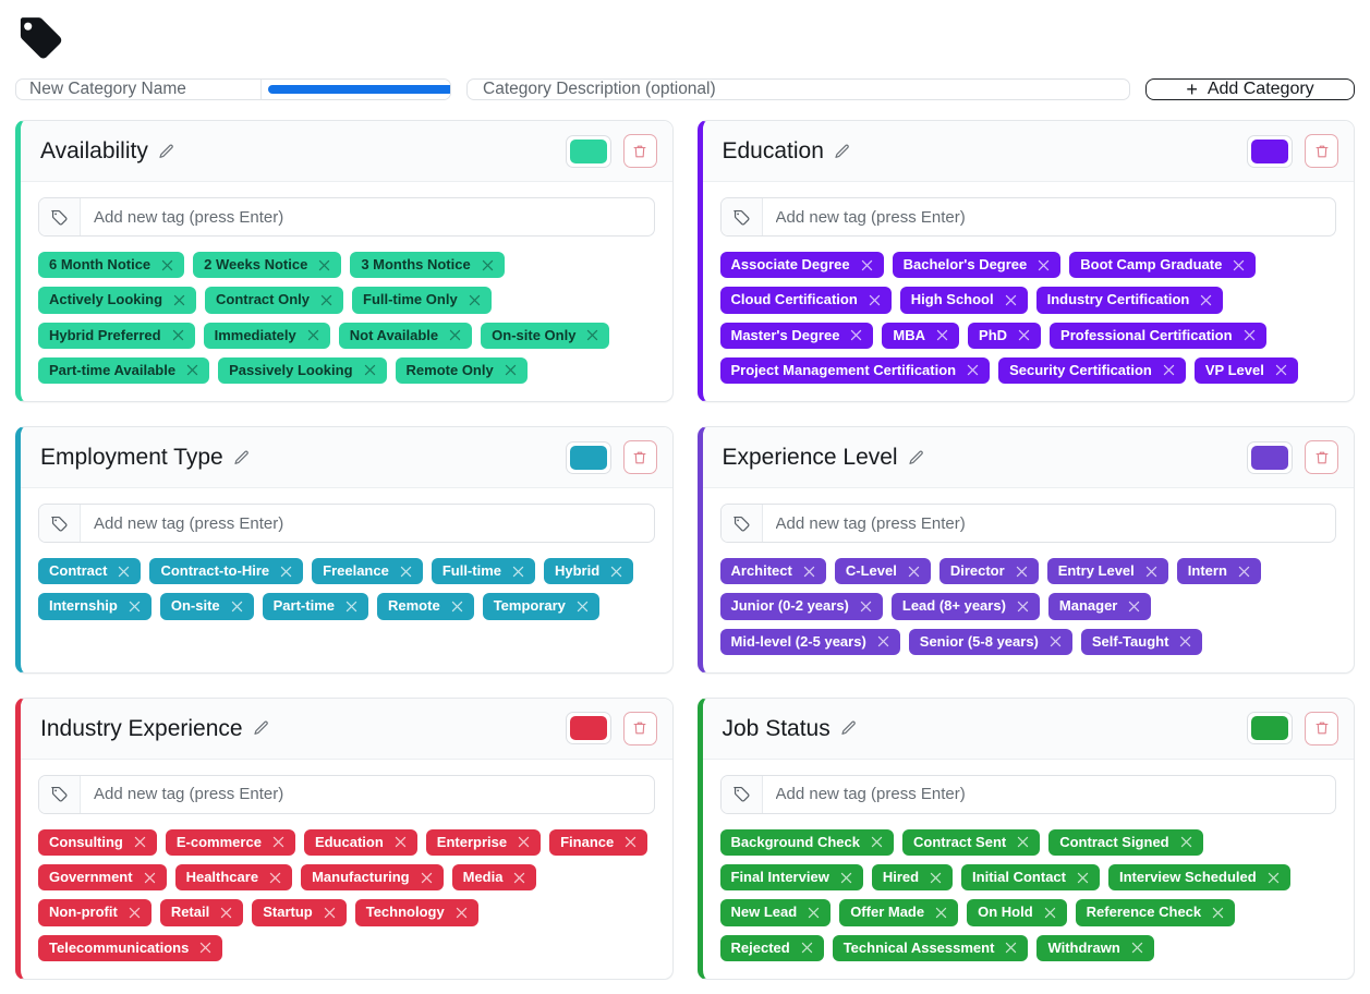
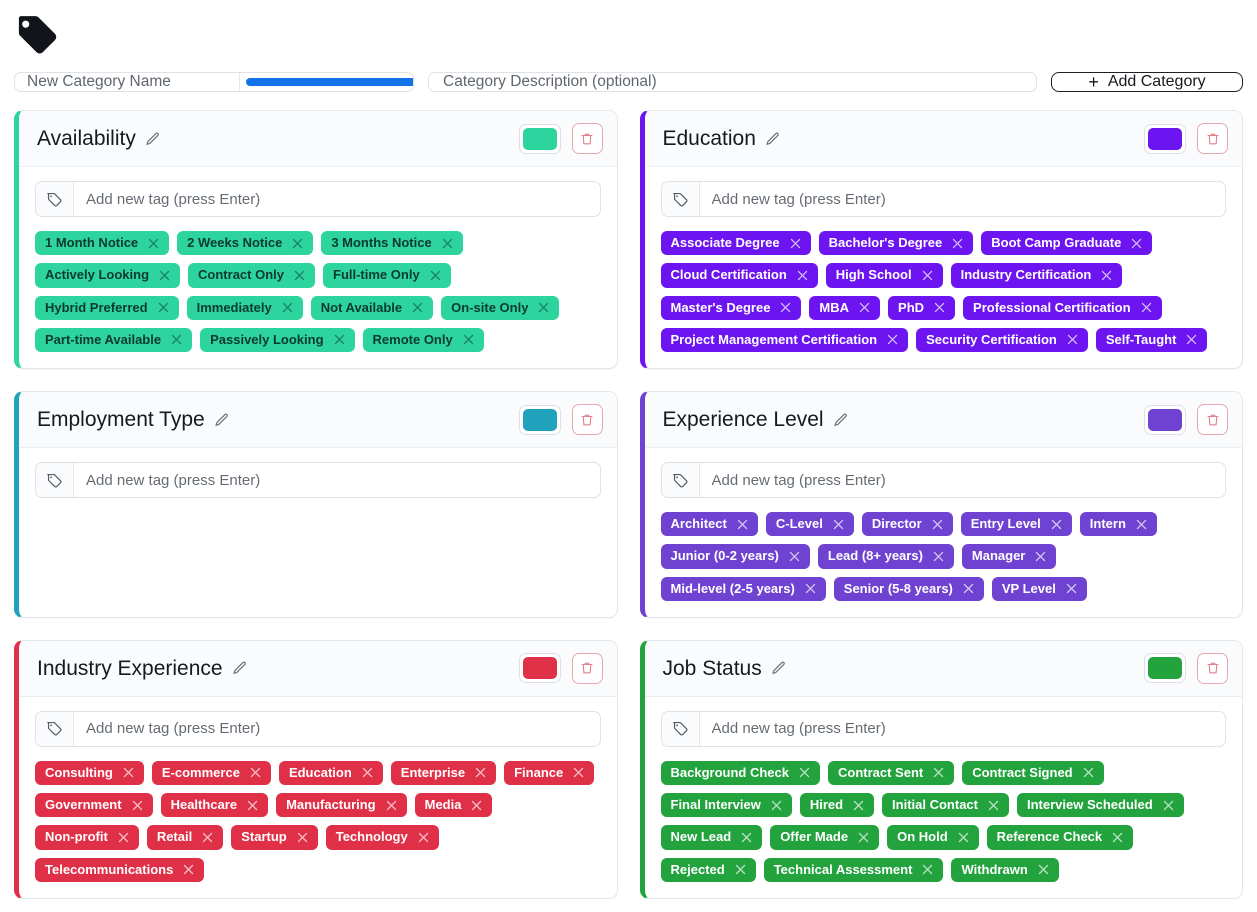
  New Category Name
  Category Description (optional)
  +
  Add Category
  Availability
  Add new tag (press Enter)
- 6 Month Notice
+ 1 Month Notice
  2 Weeks Notice
  3 Months Notice
  Actively Looking
  Contract Only
  Full-time Only
  Hybrid Preferred
  Immediately
  Not Available
  On-site Only
  Part-time Available
  Passively Looking
  Remote Only
  Education
  Add new tag (press Enter)
  Associate Degree
  Bachelor's Degree
  Boot Camp Graduate
  Cloud Certification
  High School
  Industry Certification
  Master's Degree
  MBA
  PhD
  Professional Certification
  Project Management Certification
  Security Certification
- VP Level
+ Self-Taught
  Employment Type
  Add new tag (press Enter)
- Contract
- Contract-to-Hire
- Freelance
- Full-time
- Hybrid
- Internship
- On-site
- Part-time
- Remote
- Temporary
  Experience Level
  Add new tag (press Enter)
  Architect
  C-Level
  Director
  Entry Level
  Intern
  Junior (0-2 years)
  Lead (8+ years)
  Manager
  Mid-level (2-5 years)
  Senior (5-8 years)
- Self-Taught
+ VP Level
  Industry Experience
  Add new tag (press Enter)
  Consulting
  E-commerce
  Education
  Enterprise
  Finance
  Government
  Healthcare
  Manufacturing
  Media
  Non-profit
  Retail
  Startup
  Technology
  Telecommunications
  Job Status
  Add new tag (press Enter)
  Background Check
  Contract Sent
  Contract Signed
  Final Interview
  Hired
  Initial Contact
  Interview Scheduled
  New Lead
  Offer Made
  On Hold
  Reference Check
  Rejected
  Technical Assessment
  Withdrawn
